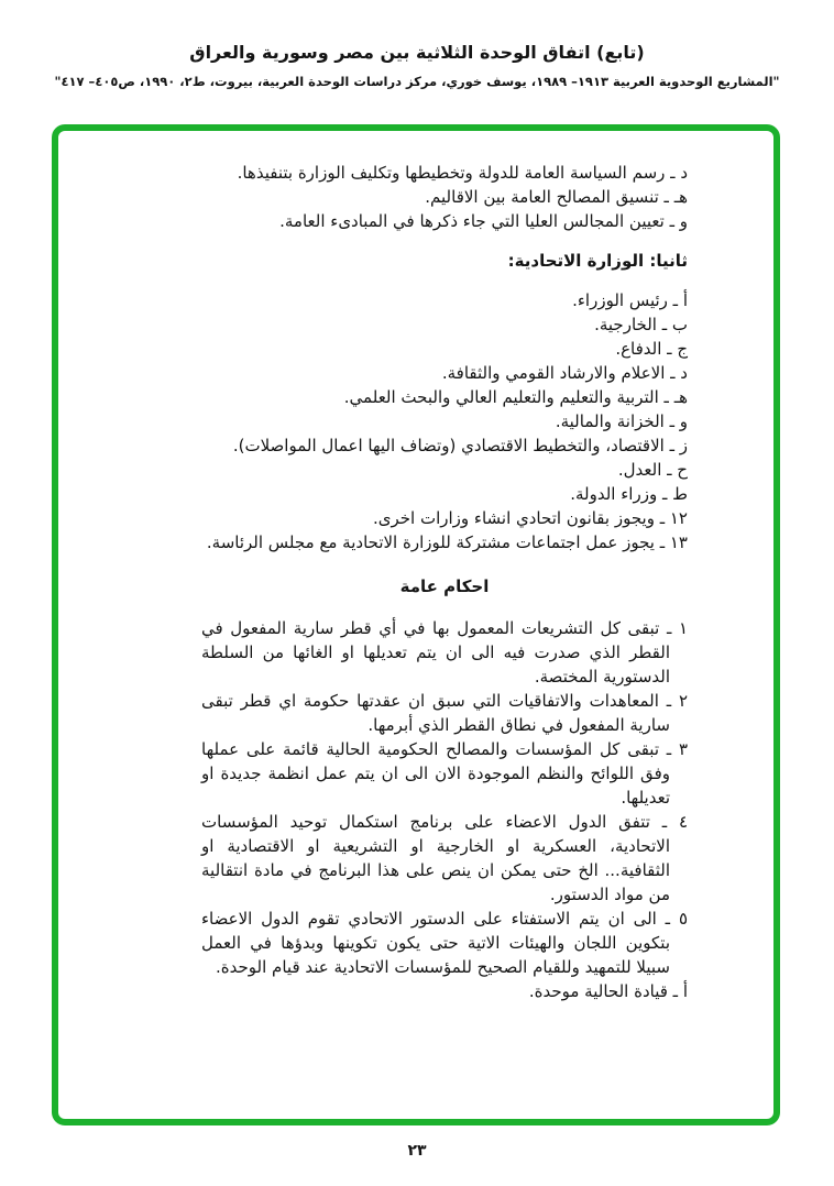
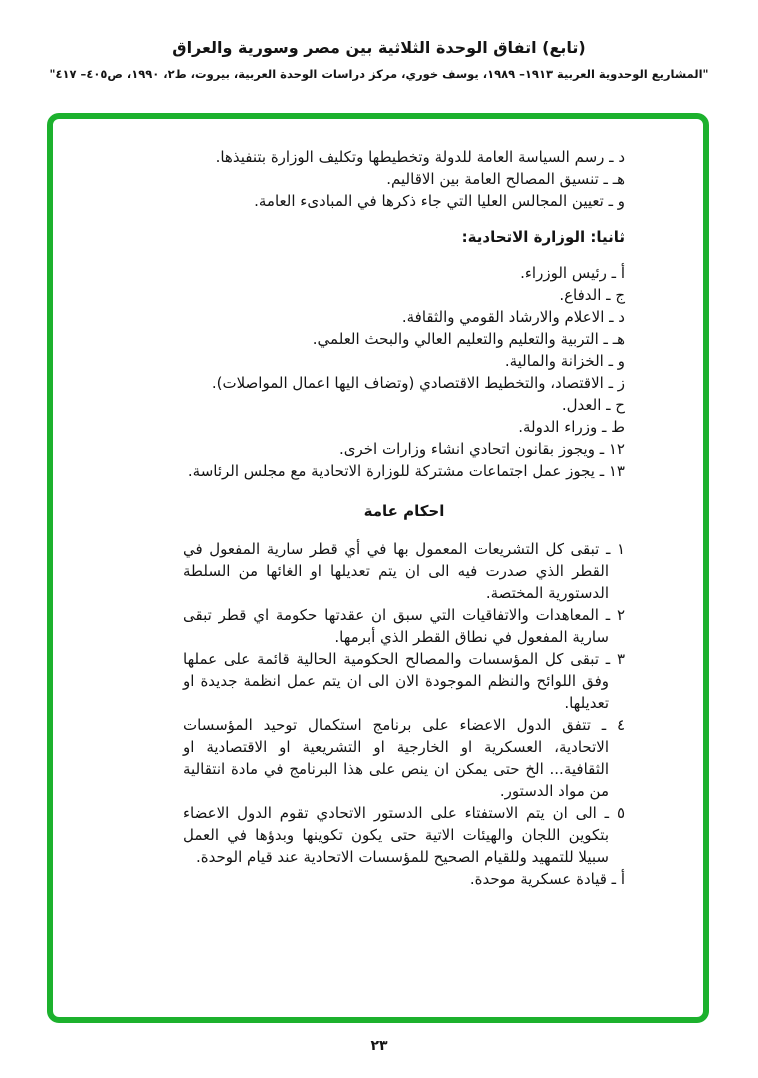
  (تابع) اتفاق الوحدة الثلاثية بين مصر وسورية والعراق
  "المشاريع الوحدوية العربية ١٩١٣– ١٩٨٩، يوسف خوري، مركز دراسات الوحدة العربية، بيروت، ط٢، ١٩٩٠، ص٤٠٥– ٤١٧"
  د ـ رسم السياسة العامة للدولة وتخطيطها وتكليف الوزارة بتنفيذها.
  هـ ـ تنسيق المصالح العامة بين الاقاليم.
  و ـ تعيين المجالس العليا التي جاء ذكرها في المبادىء العامة.
  ثانيا: الوزارة الاتحادية:
  أ ـ رئيس الوزراء.
- ب ـ الخارجية.
  ج ـ الدفاع.
  د ـ الاعلام والارشاد القومي والثقافة.
  هـ ـ التربية والتعليم والتعليم العالي والبحث العلمي.
  و ـ الخزانة والمالية.
  ز ـ الاقتصاد، والتخطيط الاقتصادي (وتضاف اليها اعمال المواصلات).
  ح ـ العدل.
  ط ـ وزراء الدولة.
  ١٢ ـ ويجوز بقانون اتحادي انشاء وزارات اخرى.
  ١٣ ـ يجوز عمل اجتماعات مشتركة للوزارة الاتحادية مع مجلس الرئاسة.
  احكام عامة
  ١ ـ تبقى كل التشريعات المعمول بها في أي قطر سارية المفعول في القطر الذي صدرت فيه الى ان يتم تعديلها او الغائها من السلطة الدستورية المختصة.
  ٢ ـ المعاهدات والاتفاقيات التي سبق ان عقدتها حكومة اي قطر تبقى سارية المفعول في نطاق القطر الذي أبرمها.
  ٣ ـ تبقى كل المؤسسات والمصالح الحكومية الحالية قائمة على عملها وفق اللوائح والنظم الموجودة الان الى ان يتم عمل انظمة جديدة او تعديلها.
  ٤ ـ تتفق الدول الاعضاء على برنامج استكمال توحيد المؤسسات الاتحادية، العسكرية او الخارجية او التشريعية او الاقتصادية او الثقافية... الخ حتى يمكن ان ينص على هذا البرنامج في مادة انتقالية من مواد الدستور.
  ٥ ـ الى ان يتم الاستفتاء على الدستور الاتحادي تقوم الدول الاعضاء بتكوين اللجان والهيئات الاتية حتى يكون تكوينها وبدؤها في العمل سبيلا للتمهيد وللقيام الصحيح للمؤسسات الاتحادية عند قيام الوحدة.
- أ ـ قيادة الحالية موحدة.
+ أ ـ قيادة عسكرية موحدة.
  ٢٣
